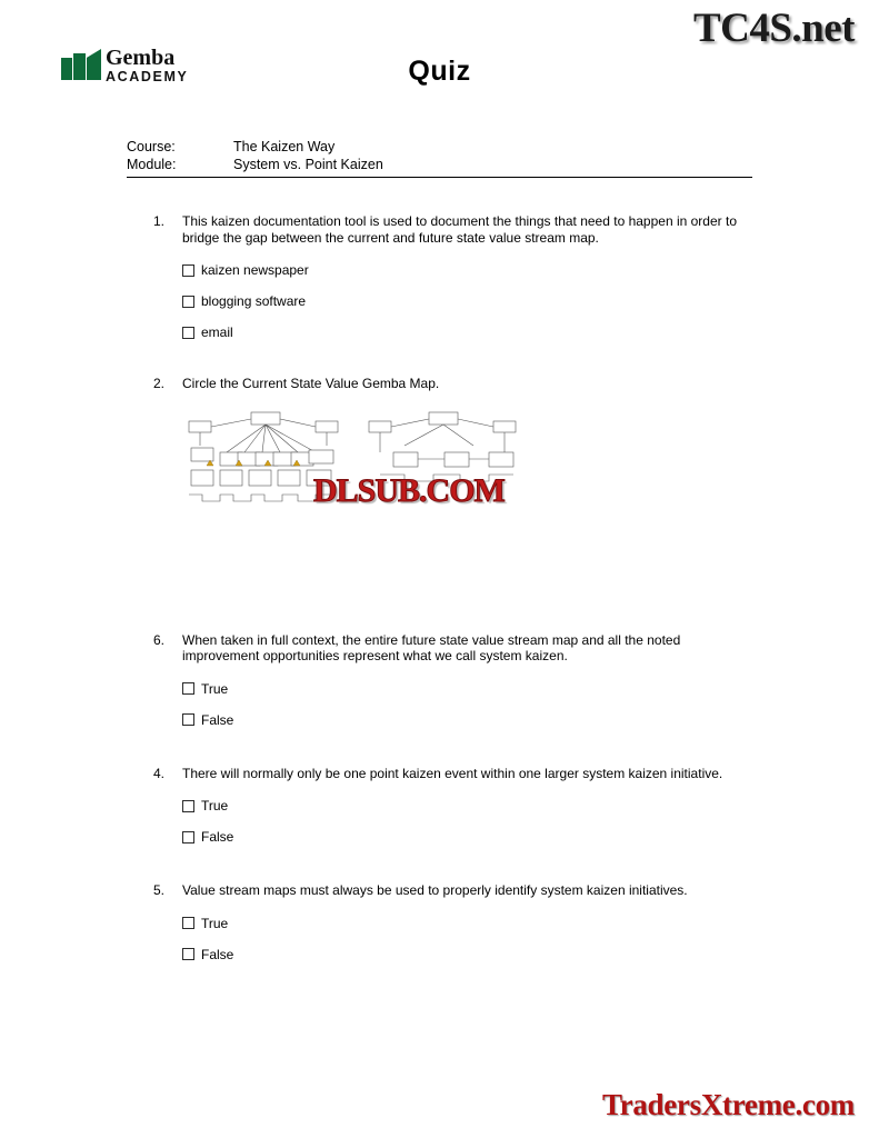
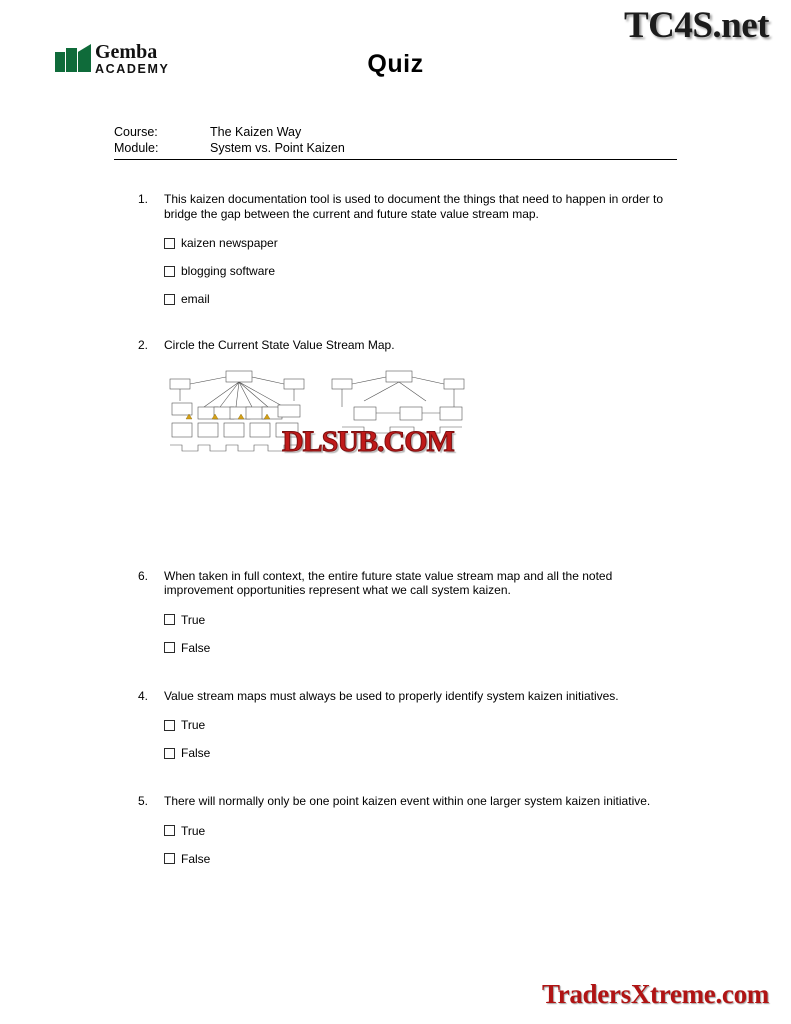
  TC4S.net
  TradersXtreme.com
  Gemba
  ACADEMY
  Quiz
  Course:
  The Kaizen Way
  Module:
  System vs. Point Kaizen
  1.
  This kaizen documentation tool is used to document the things that need to happen in order to bridge the gap between the current and future state value stream map.
  kaizen newspaper
  blogging software
  email
  2.
- Circle the Current State Value Gemba Map.
+ Circle the Current State Value Stream Map.
  DLSUB.COM
  6.
  When taken in full context, the entire future state value stream map and all the noted improvement opportunities represent what we call system kaizen.
  True
  False
  4.
- There will normally only be one point kaizen event within one larger system kaizen initiative.
+ Value stream maps must always be used to properly identify system kaizen initiatives.
  True
  False
  5.
- Value stream maps must always be used to properly identify system kaizen initiatives.
+ There will normally only be one point kaizen event within one larger system kaizen initiative.
  True
  False
